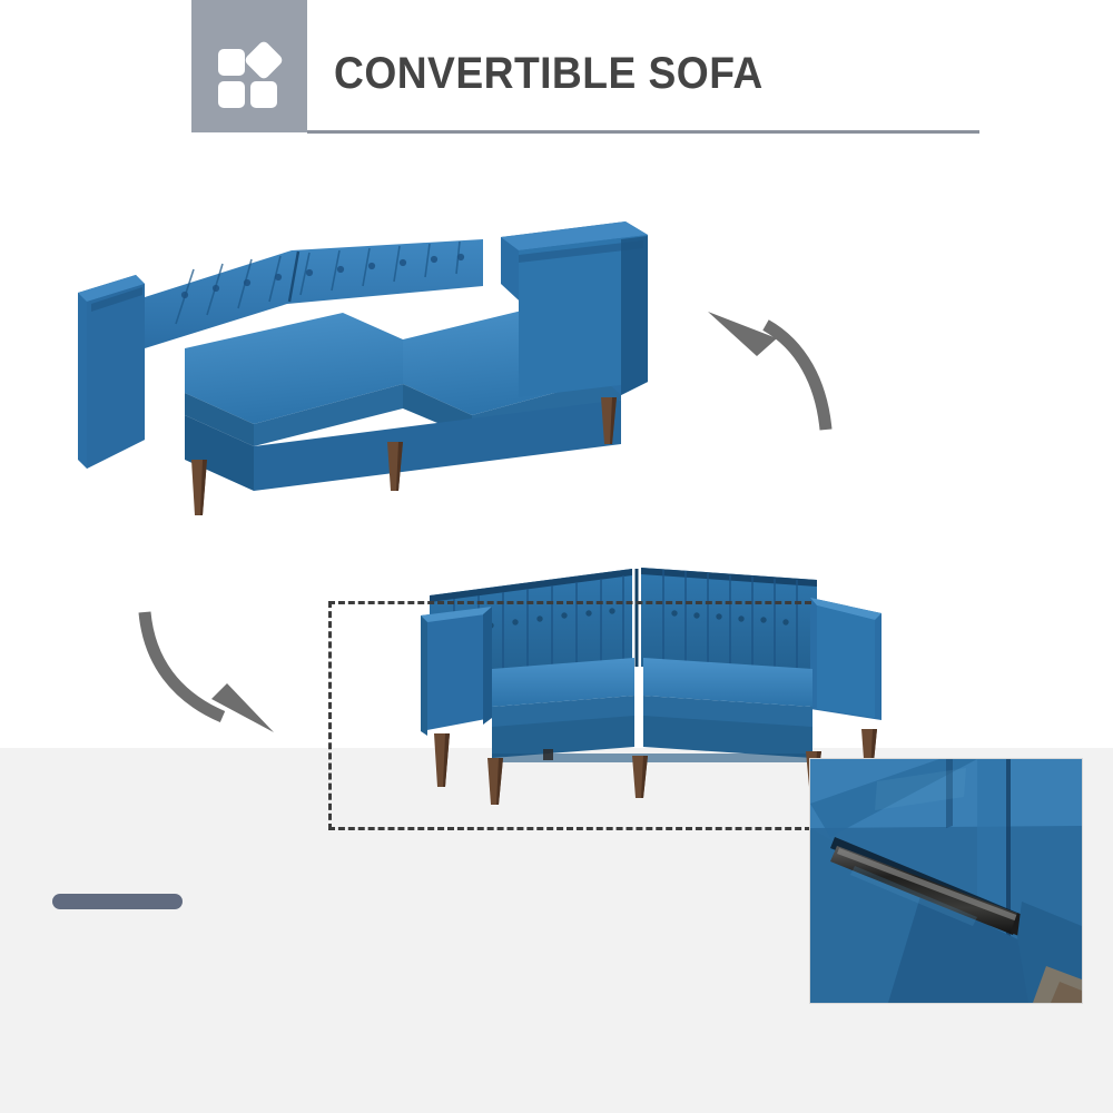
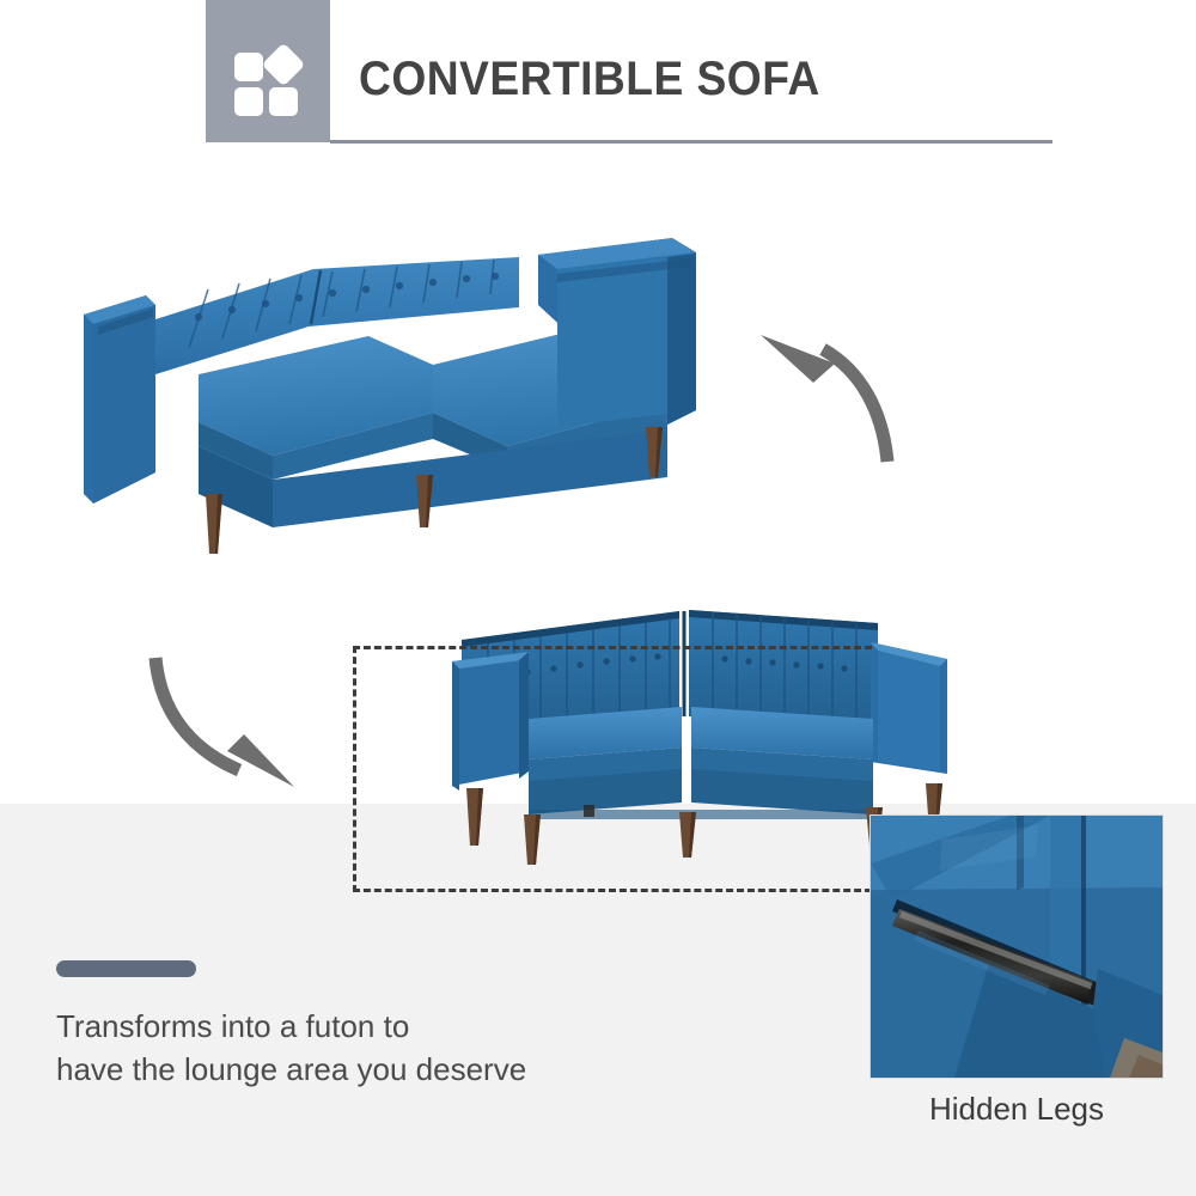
  CONVERTIBLE SOFA
+ Hidden Legs
+ Transforms into a futon to
+ have the lounge area you deserve
